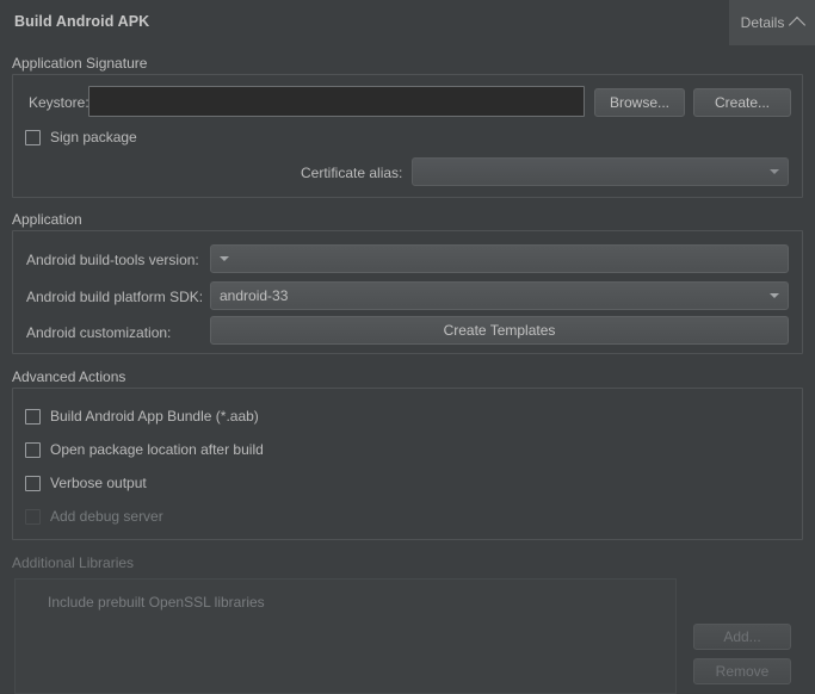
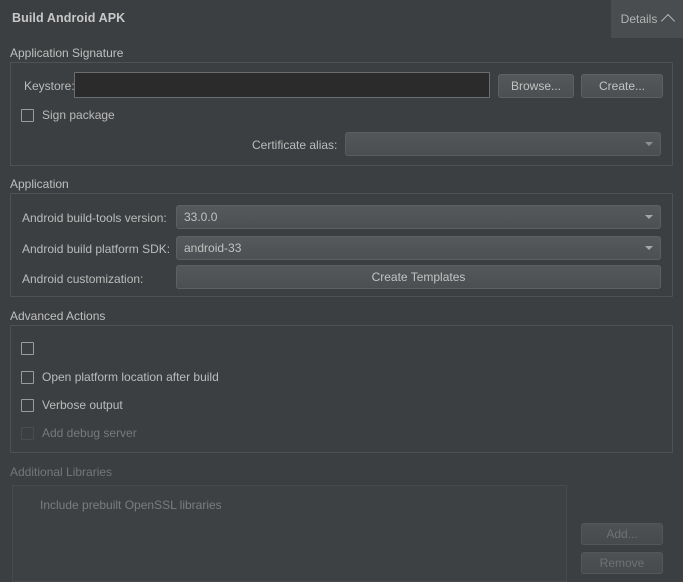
  Build Android APK
  Details
  Application Signature
  Keystore
  Browse...
  Create...
  Sign package
  Certificate alias:
  Application
  Android build-tools version:
+ 33.0.0
  Android build platform SDK:
  android-33
  Android customization:
  Create Templates
  Advanced Actions
- Build Android App Bundle (*.aab)
- Open package location after build
+ Open platform location after build
  Verbose output
  Add debug server
  Additional Libraries
  Include prebuilt OpenSSL libraries
  Add...
  Remove
